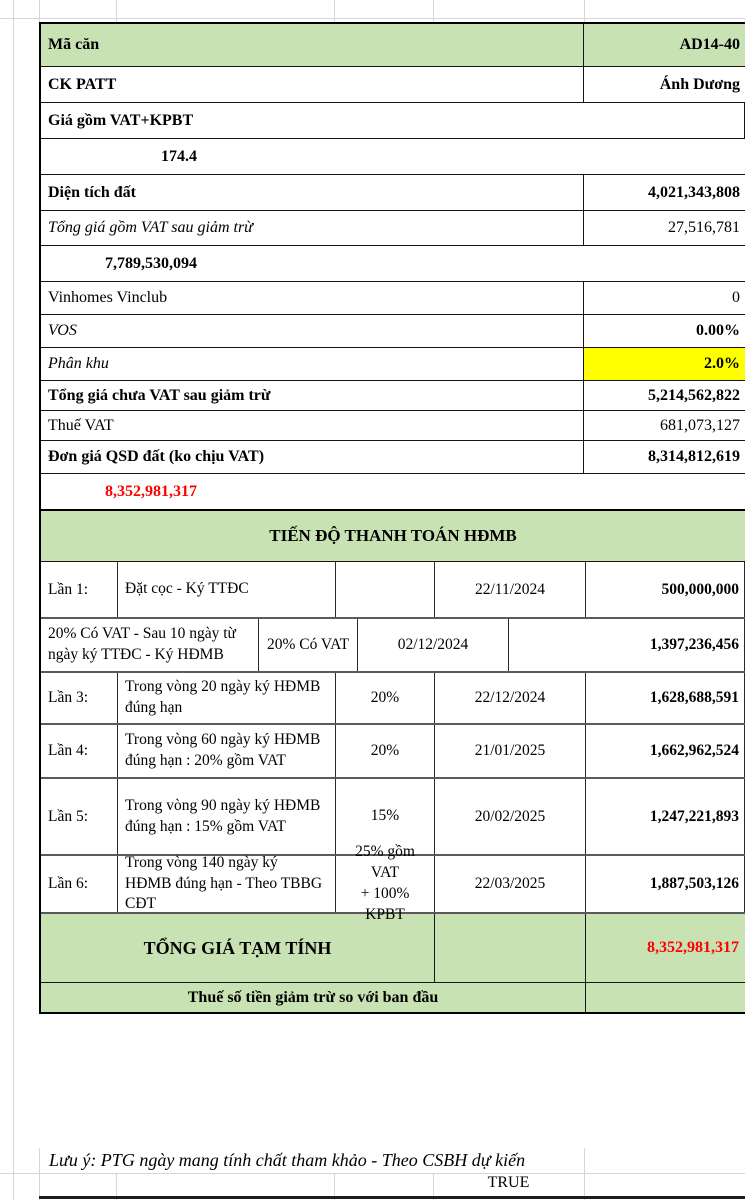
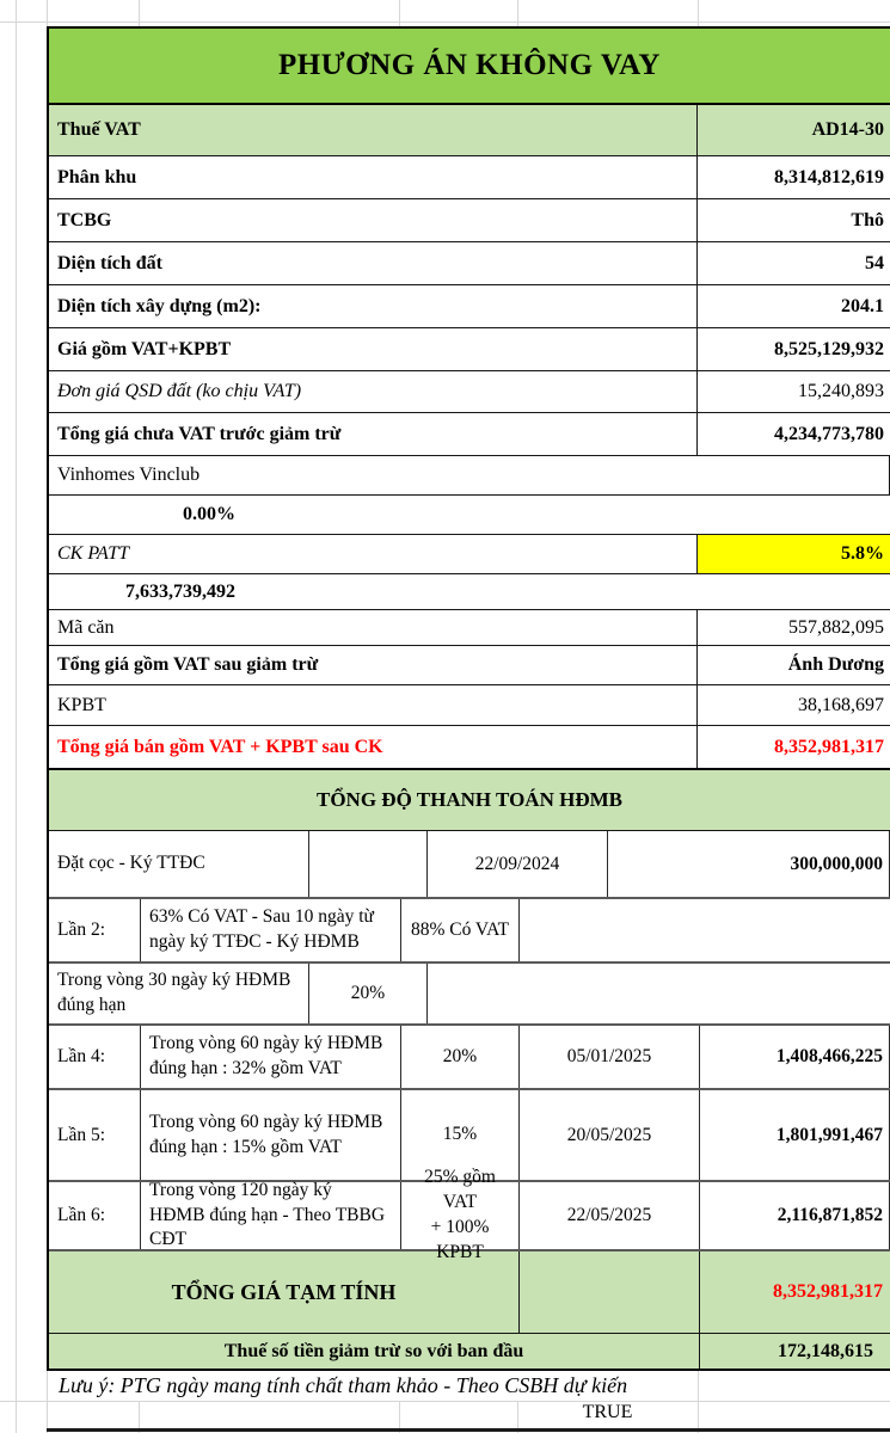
+ PHƯƠNG ÁN KHÔNG VAY
- Mã căn
+ Thuế VAT
- AD14-40
+ AD14-30
- CK PATT
+ Phân khu
- Ánh Dương
+ 8,314,812,619
+ TCBG
+ Thô
- Giá gồm VAT+KPBT
+ Diện tích đất
+ 54
+ Diện tích xây dựng (m2):
- 174.4
+ 204.1
- Diện tích đất
+ Giá gồm VAT+KPBT
- 4,021,343,808
+ 8,525,129,932
- Tổng giá gồm VAT sau giảm trừ
+ Đơn giá QSD đất (ko chịu VAT)
- 27,516,781
+ 15,240,893
+ Tổng giá chưa VAT trước giảm trừ
- 7,789,530,094
+ 4,234,773,780
  Vinhomes Vinclub
- 0
- VOS
  0.00%
- Phân khu
+ CK PATT
- 2.0%
+ 5.8%
- Tổng giá chưa VAT sau giảm trừ
- 5,214,562,822
+ 7,633,739,492
- Thuế VAT
+ Mã căn
- 681,073,127
+ 557,882,095
- Đơn giá QSD đất (ko chịu VAT)
+ Tổng giá gồm VAT sau giảm trừ
- 8,314,812,619
+ Ánh Dương
+ KPBT
+ 38,168,697
+ Tổng giá bán gồm VAT + KPBT sau CK
  8,352,981,317
- TIẾN ĐỘ THANH TOÁN HĐMB
+ TỔNG ĐỘ THANH TOÁN HĐMB
- Lần 1:
  Đặt cọc - Ký TTĐC
- 22/11/2024
+ 22/09/2024
- 500,000,000
+ 300,000,000
+ Lần 2:
- 20% Có VAT - Sau 10 ngày từ ngày ký TTĐC - Ký HĐMB
+ 63% Có VAT - Sau 10 ngày từ ngày ký TTĐC - Ký HĐMB
- 20% Có VAT
+ 88% Có VAT
- 02/12/2024
- 1,397,236,456
- Lần 3:
- Trong vòng 20 ngày ký HĐMB đúng hạn
+ Trong vòng 30 ngày ký HĐMB đúng hạn
  20%
- 22/12/2024
- 1,628,688,591
  Lần 4:
- Trong vòng 60 ngày ký HĐMB đúng hạn : 20% gồm VAT
+ Trong vòng 60 ngày ký HĐMB đúng hạn : 32% gồm VAT
  20%
- 21/01/2025
+ 05/01/2025
- 1,662,962,524
+ 1,408,466,225
  Lần 5:
- Trong vòng 90 ngày ký HĐMB đúng hạn : 15% gồm VAT
+ Trong vòng 60 ngày ký HĐMB đúng hạn : 15% gồm VAT
  15%
- 20/02/2025
+ 20/05/2025
- 1,247,221,893
+ 1,801,991,467
  Lần 6:
- Trong vòng 140 ngày ký HĐMB đúng hạn - Theo TBBG CĐT
+ Trong vòng 120 ngày ký HĐMB đúng hạn - Theo TBBG CĐT
  25% gồm VAT
- 22/03/2025
+ 22/05/2025
- 1,887,503,126
+ 2,116,871,852
  TỔNG GIÁ TẠM TÍNH
  8,352,981,317
  Thuế số tiền giảm trừ so với ban đầu
+ 172,148,615
  Lưu ý: PTG ngày mang tính chất tham khảo - Theo CSBH dự kiến
  TRUE
